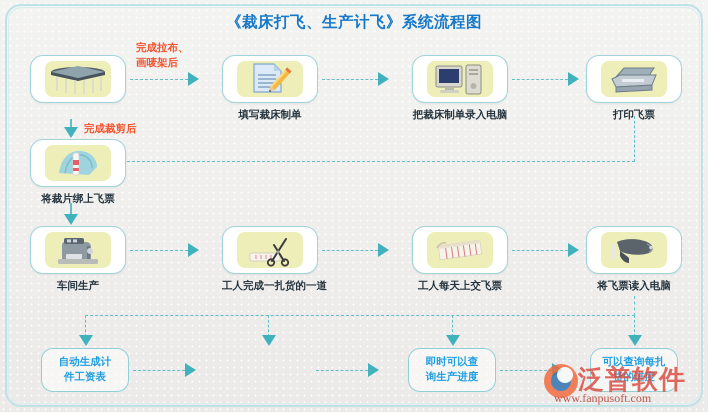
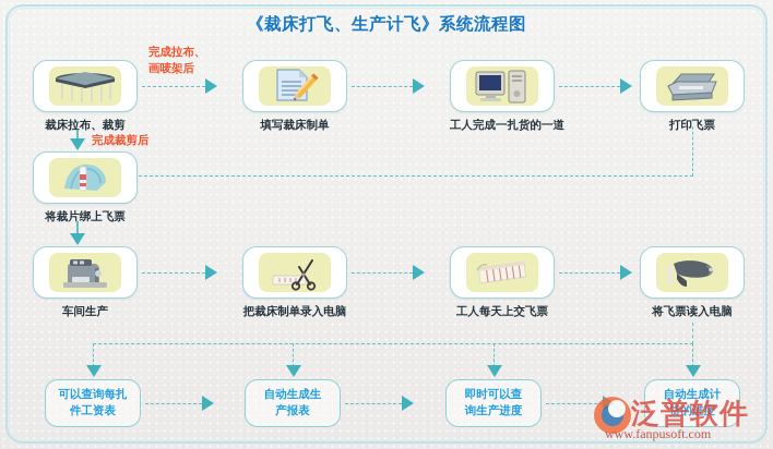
  《裁床打飞、生产计飞》系统流程图
+ 裁床拉布、裁剪
  完成拉布、
  画唛架后
  填写裁床制单
- 把裁床制单录入电脑
+ 工人完成一扎货的一道
  打印飞票
  完成裁剪后
  将裁片绑上飞票
  车间生产
- 工人完成一扎货的一道
+ 把裁床制单录入电脑
  工人每天上交飞票
  将飞票读入电脑
- 自动生成计
+ 可以查询每扎
  件工资表
+ 自动生成生
+ 产报表
  即时可以查
  询生产进度
- 可以查询每扎
+ 自动生成计
  货的进度
  泛普软件
  www.fanpusoft.com
